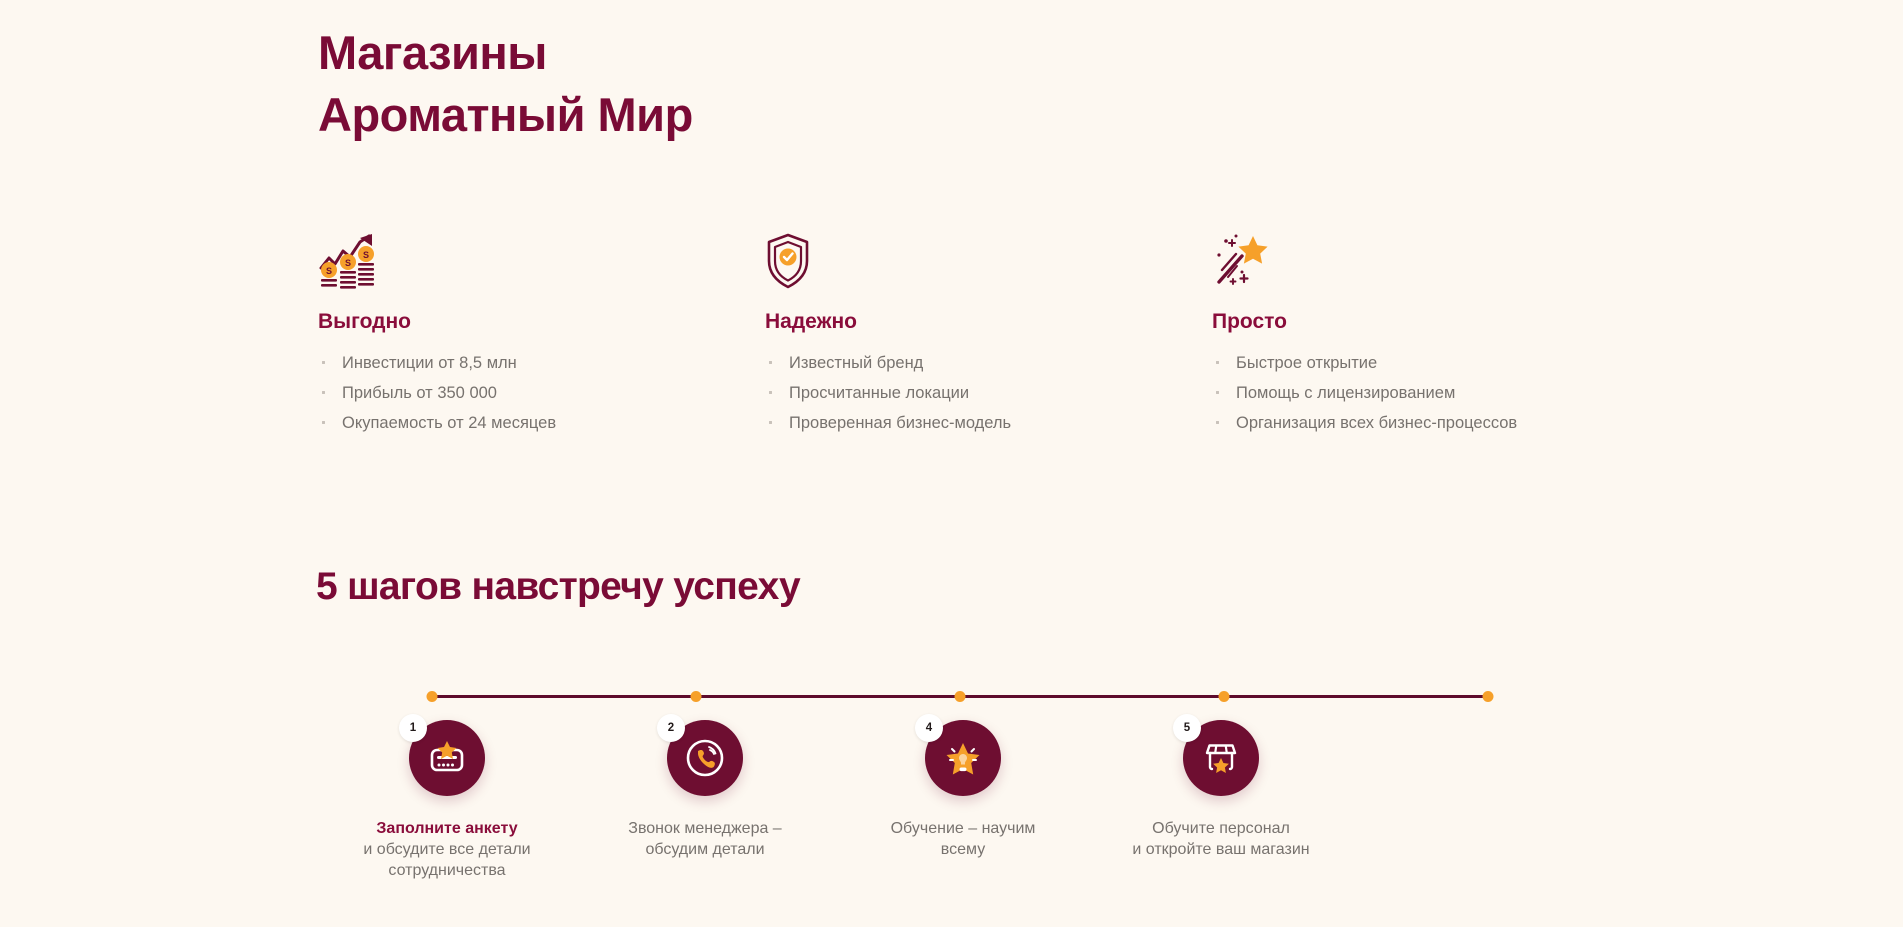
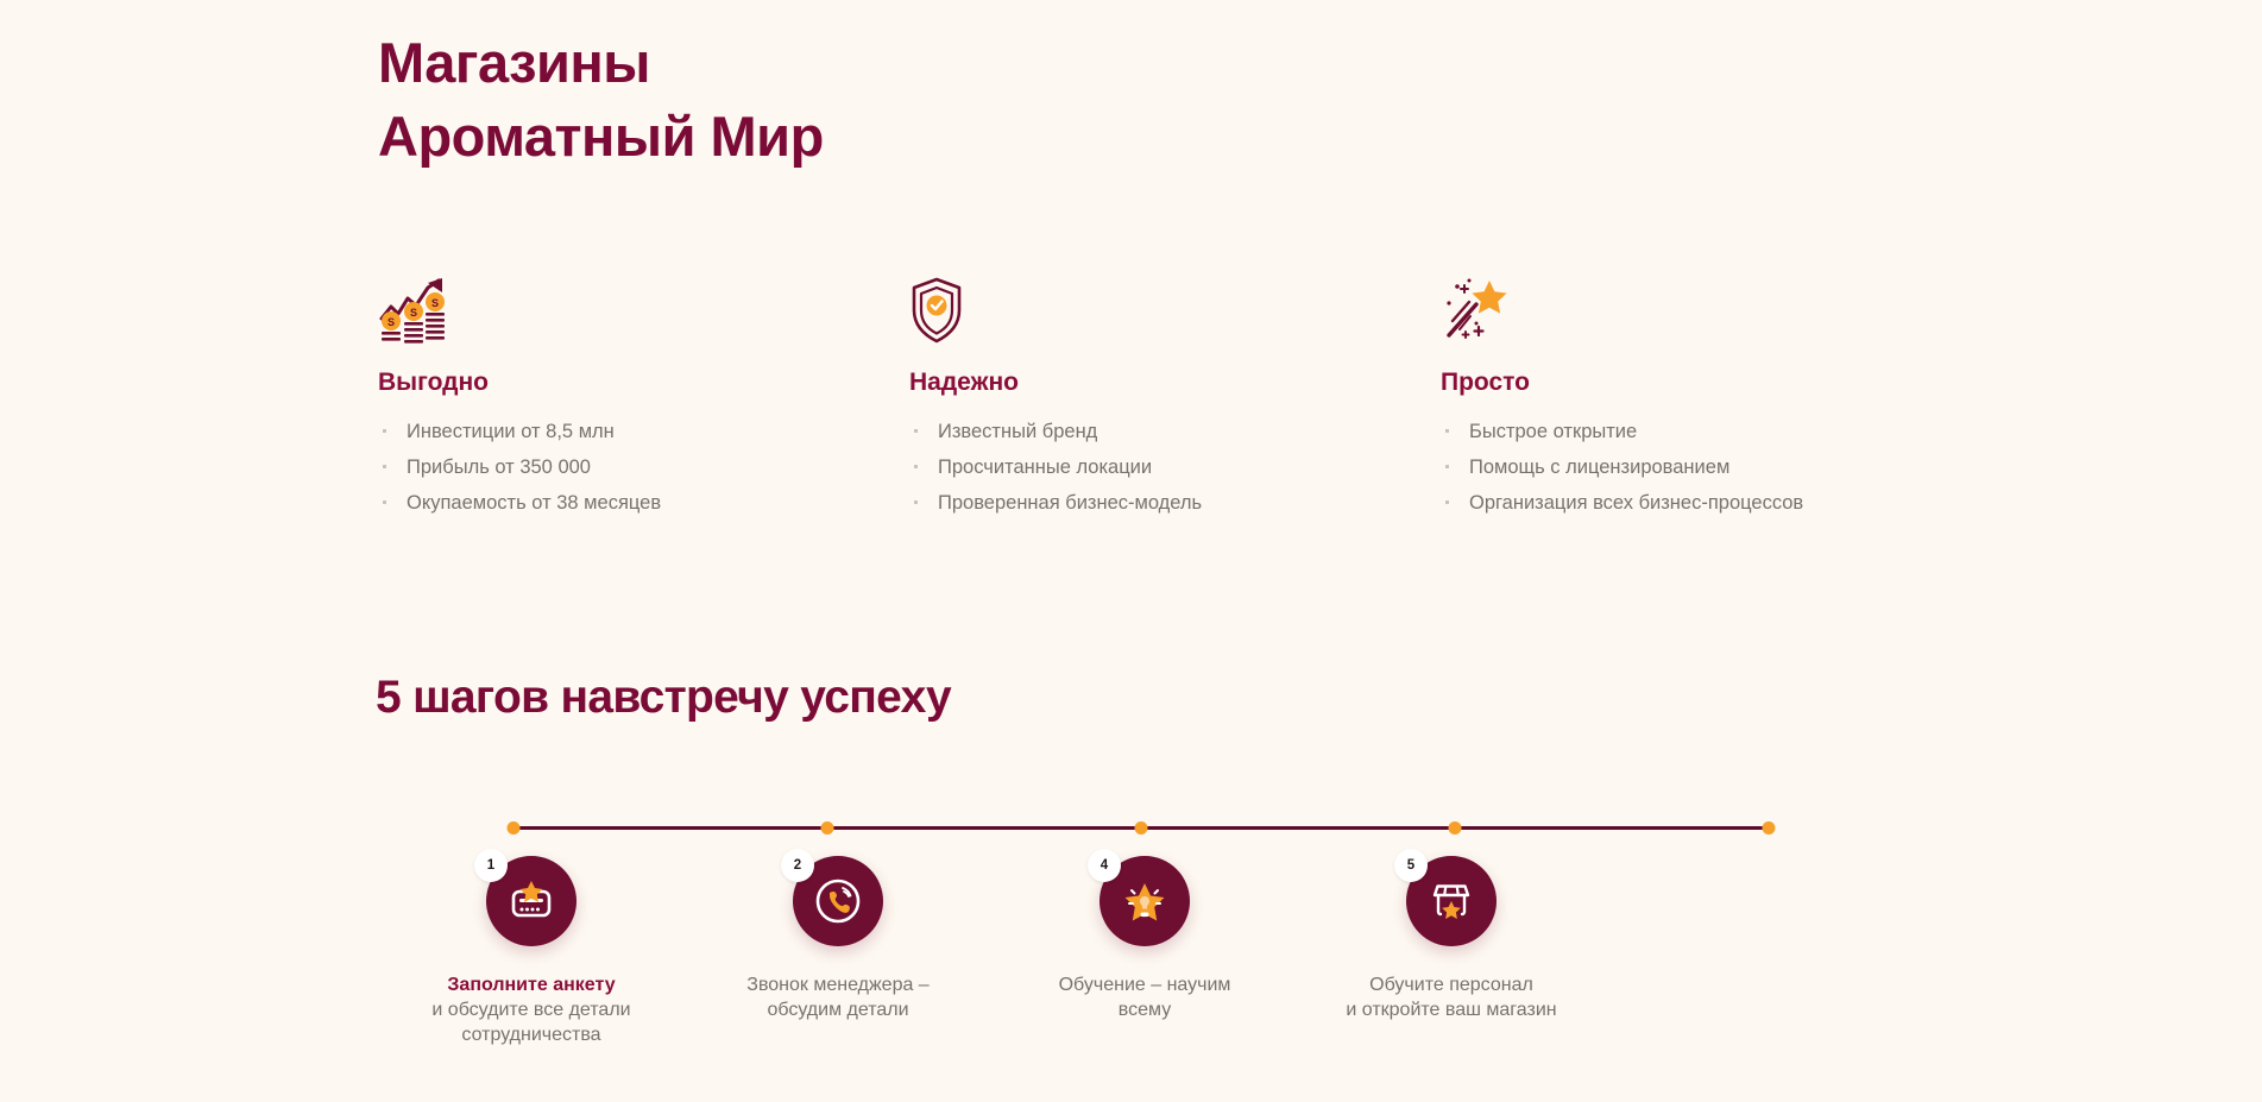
  Магазины
  Ароматный Мир
  S
  S
  S
  Выгодно
  Инвестиции от 8,5 млн
  Прибыль от 350 000
- Окупаемость от 24 месяцев
+ Окупаемость от 38 месяцев
  Надежно
  Известный бренд
  Просчитанные локации
  Проверенная бизнес-модель
  Просто
  Быстрое открытие
  Помощь с лицензированием
  Организация всех бизнес-процессов
  5 шагов навстречу успеху
  1
  Заполните анкету
  и обсудите все детали
  сотрудничества
  2
  Звонок менеджера –
  обсудим детали
  4
  Обучение – научим
  всему
  5
  Обучите персонал
  и откройте ваш магазин
